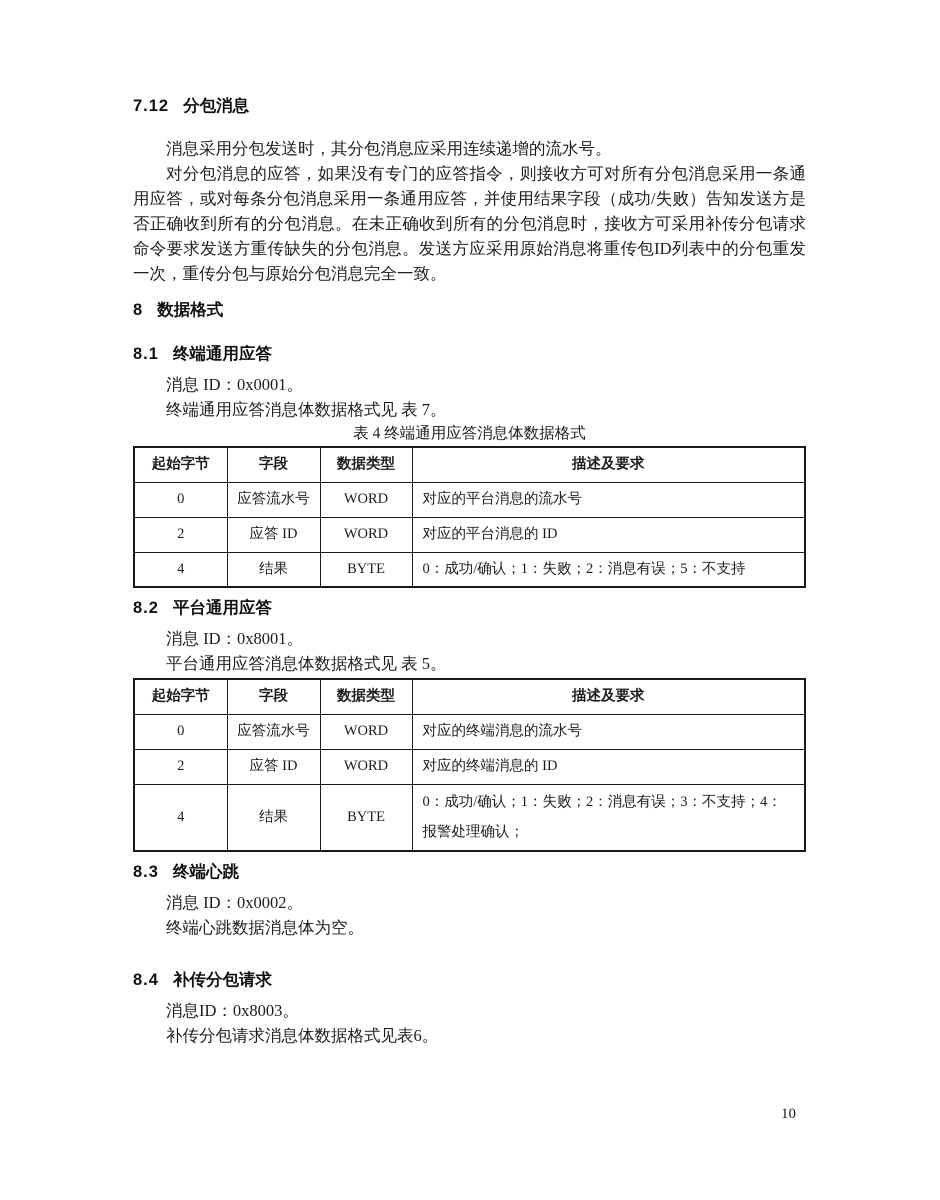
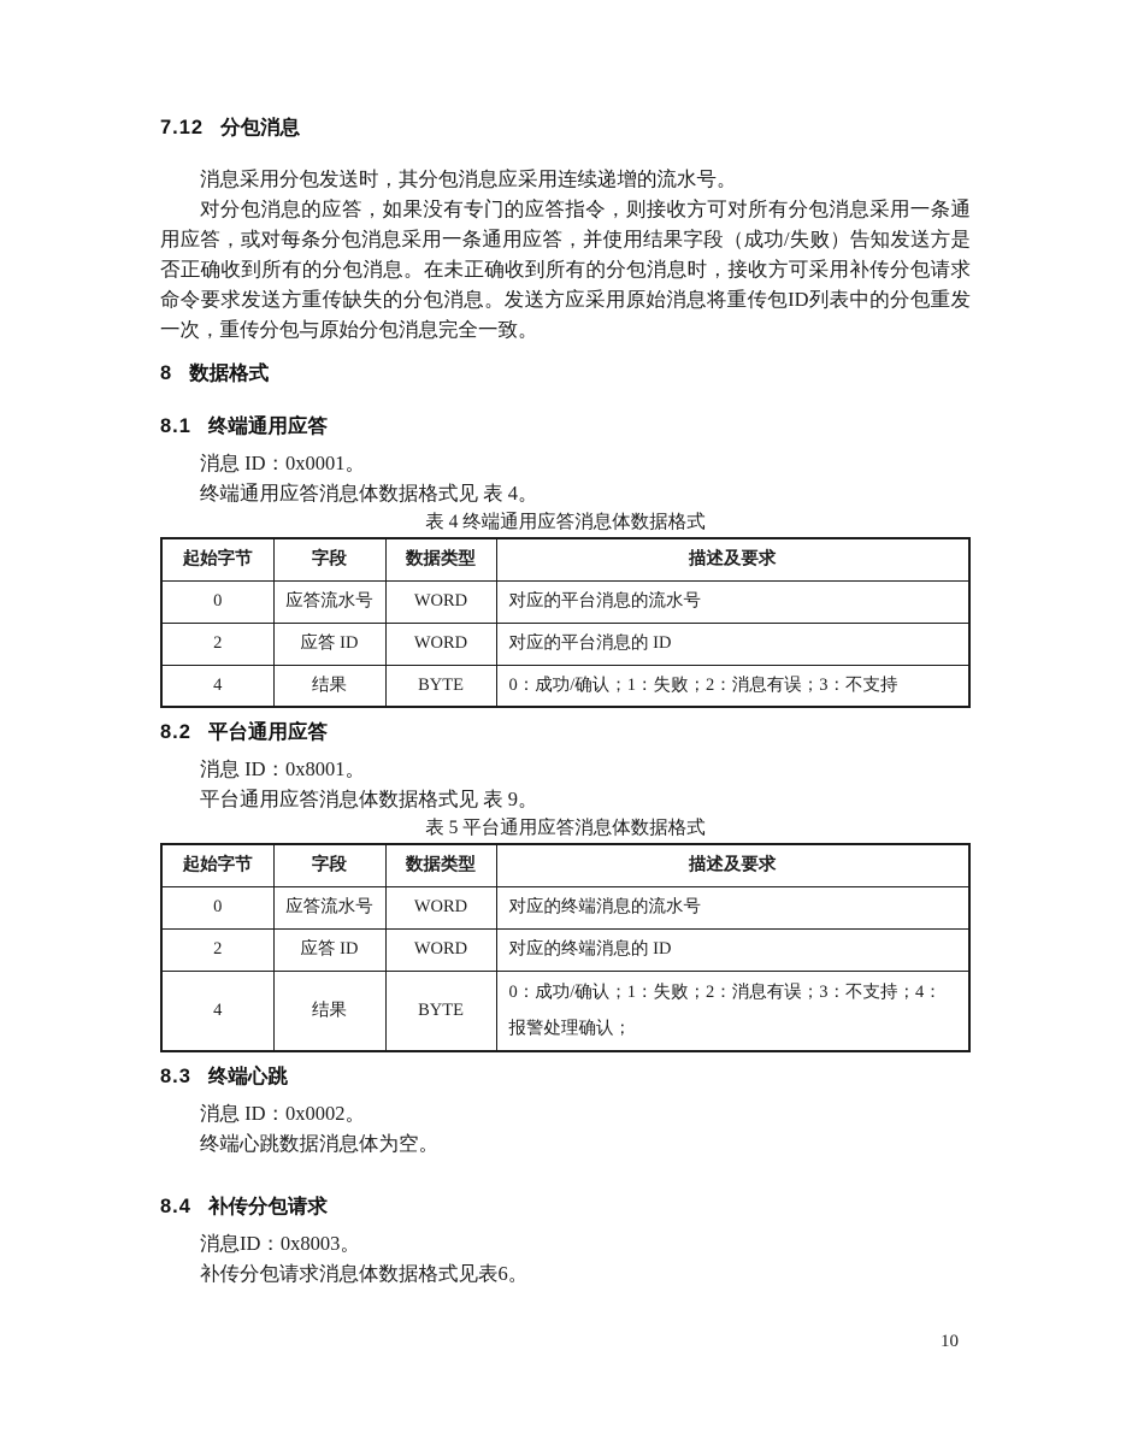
  7.12 分包消息
  消息采用分包发送时，其分包消息应采用连续递增的流水号。
  对分包消息的应答，如果没有专门的应答指令，则接收方可对所有分包消息采用一条通用应答，或对每条分包消息采用一条通用应答，并使用结果字段（成功/失败）告知发送方是否正确收到所有的分包消息。在未正确收到所有的分包消息时，接收方可采用补传分包请求命令要求发送方重传缺失的分包消息。发送方应采用原始消息将重传包ID列表中的分包重发一次，重传分包与原始分包消息完全一致。
  8 数据格式
  8.1 终端通用应答
  消息 ID：0x0001。
- 终端通用应答消息体数据格式见 表 7。
+ 终端通用应答消息体数据格式见 表 4。
  表 4 终端通用应答消息体数据格式
  起始字节	字段	数据类型	描述及要求
  0	应答流水号	WORD	对应的平台消息的流水号
  2	应答 ID	WORD	对应的平台消息的 ID
- 4	结果	BYTE	0：成功/确认；1：失败；2：消息有误；5：不支持
+ 4	结果	BYTE	0：成功/确认；1：失败；2：消息有误；3：不支持
  8.2 平台通用应答
  消息 ID：0x8001。
- 平台通用应答消息体数据格式见 表 5。
+ 平台通用应答消息体数据格式见 表 9。
+ 表 5 平台通用应答消息体数据格式
  起始字节	字段	数据类型	描述及要求
  0	应答流水号	WORD	对应的终端消息的流水号
  2	应答 ID	WORD	对应的终端消息的 ID
  4	结果	BYTE	0：成功/确认；1：失败；2：消息有误；3：不支持；4：报警处理确认；
  8.3 终端心跳
  消息 ID：0x0002。
  终端心跳数据消息体为空。
  8.4 补传分包请求
  消息ID：0x8003。
  补传分包请求消息体数据格式见表6。
  10
